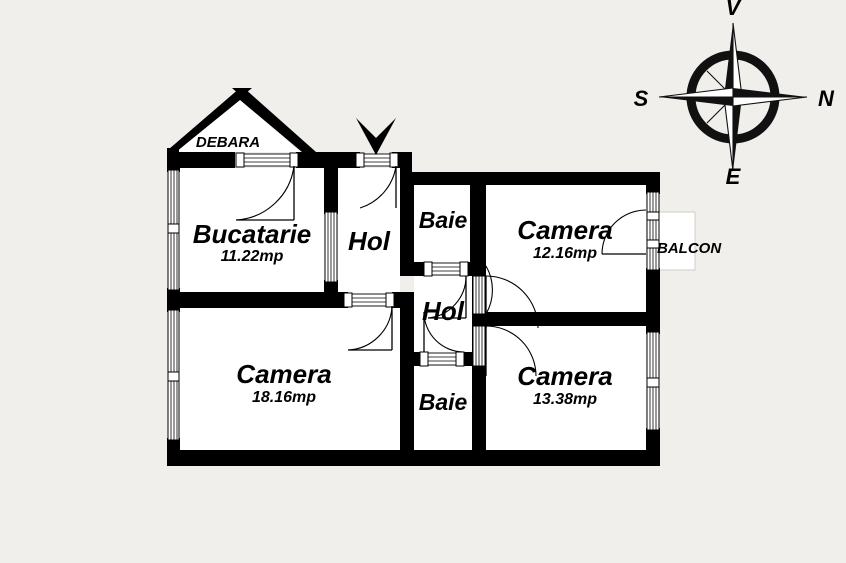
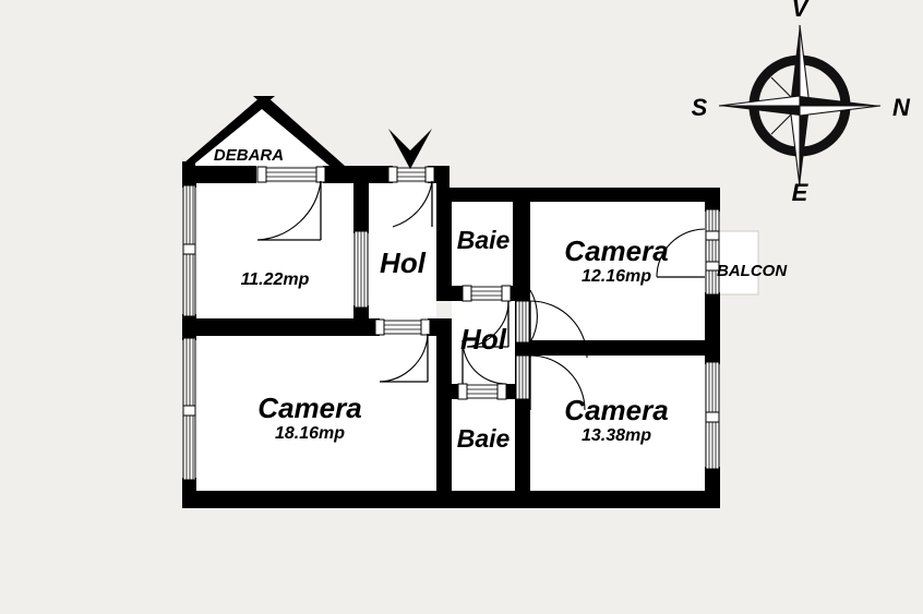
  DEBARA
- Bucatarie
  11.22mp
  Hol
  Baie
  Camera
  12.16mp
  Hol
  Camera
  18.16mp
  Baie
  Camera
  13.38mp
  BALCON
  V
  N
  E
  S
